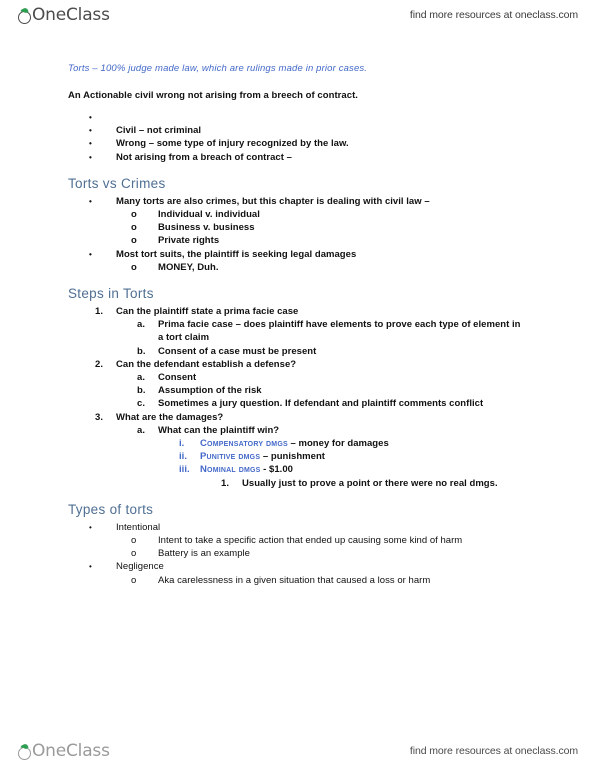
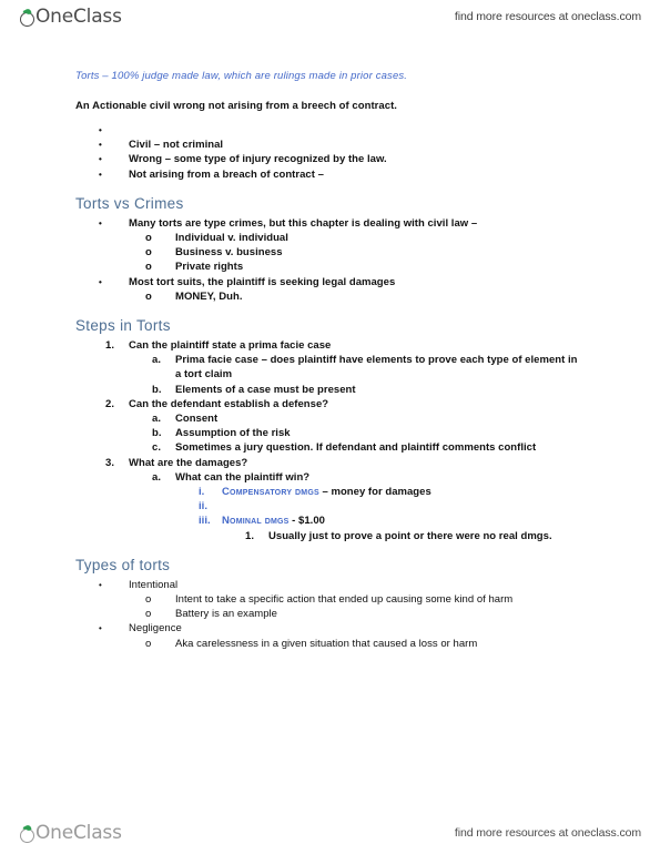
  OneClass
  find more resources at oneclass.com
  Torts – 100% judge made law, which are rulings made in prior cases.
  An Actionable civil wrong not arising from a breech of contract.
  •
  •
  Civil – not criminal
  •
  Wrong – some type of injury recognized by the law.
  •
  Not arising from a breach of contract –
  Torts vs Crimes
  •
- Many torts are also crimes, but this chapter is dealing with civil law –
+ Many torts are type crimes, but this chapter is dealing with civil law –
  o
  Individual v. individual
  o
  Business v. business
  o
  Private rights
  •
  Most tort suits, the plaintiff is seeking legal damages
  o
  MONEY, Duh.
  Steps in Torts
  1.
  Can the plaintiff state a prima facie case
  a.
  Prima facie case – does plaintiff have elements to prove each type of element in a tort claim
  b.
- Consent of a case must be present
+ Elements of a case must be present
  2.
  Can the defendant establish a defense?
  a.
  Consent
  b.
  Assumption of the risk
  c.
  Sometimes a jury question. If defendant and plaintiff comments conflict
  3.
  What are the damages?
  a.
  What can the plaintiff win?
  i.
  Compensatory dmgs – money for damages
  ii.
- Punitive dmgs – punishment
  iii.
  Nominal dmgs - $1.00
  1.
  Usually just to prove a point or there were no real dmgs.
  Types of torts
  •
  Intentional
  o
  Intent to take a specific action that ended up causing some kind of harm
  o
  Battery is an example
  •
  Negligence
  o
  Aka carelessness in a given situation that caused a loss or harm
  OneClass
  find more resources at oneclass.com
